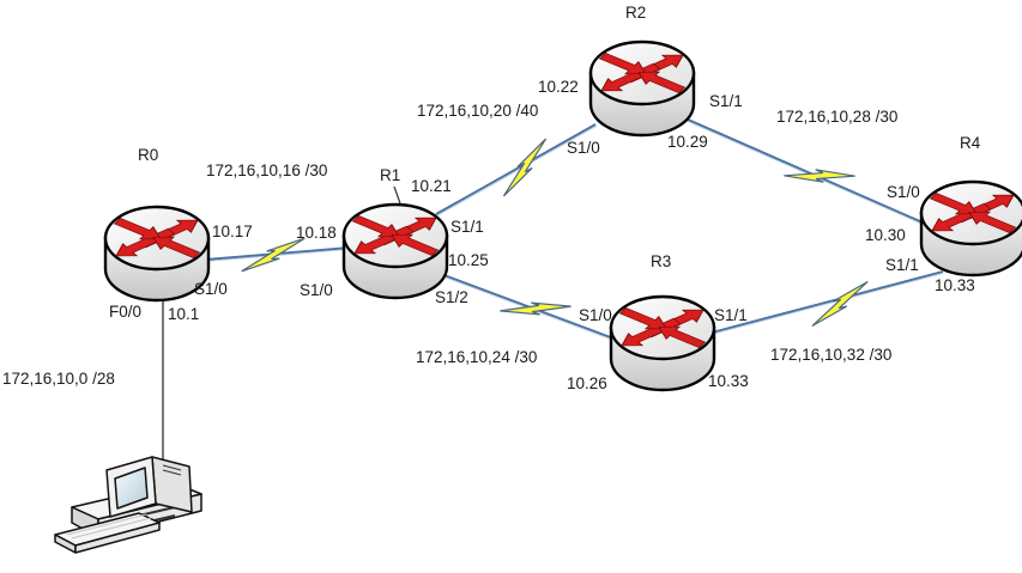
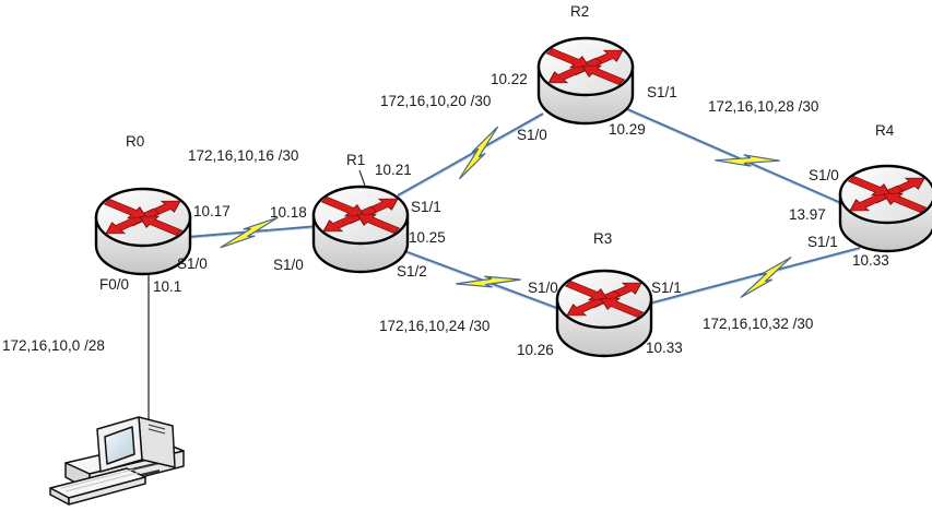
  R0
  R1
  R2
  R3
  R4
  172,16,10,16 /30
  10.17
  10.18
  S1/0
  S1/0
  F0/0
  10.1
  172,16,10,0 /28
- 172,16,10,20 /40
+ 172,16,10,20 /30
  10.21
  S1/1
  10.22
  S1/0
  172,16,10,24 /30
  10.25
  S1/2
  S1/0
  10.26
  172,16,10,28 /30
  S1/1
  10.29
  S1/0
- 10.30
+ 13.97
  172,16,10,32 /30
  S1/1
  10.33
  S1/1
  10.33
